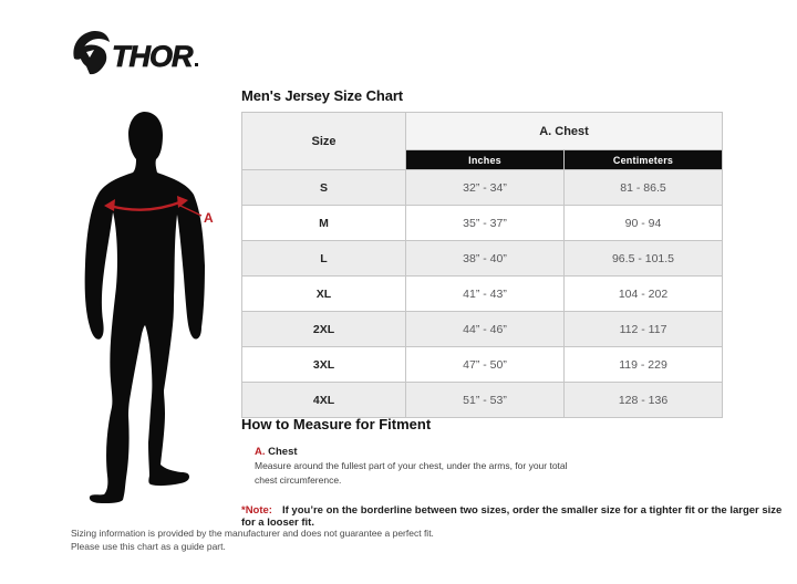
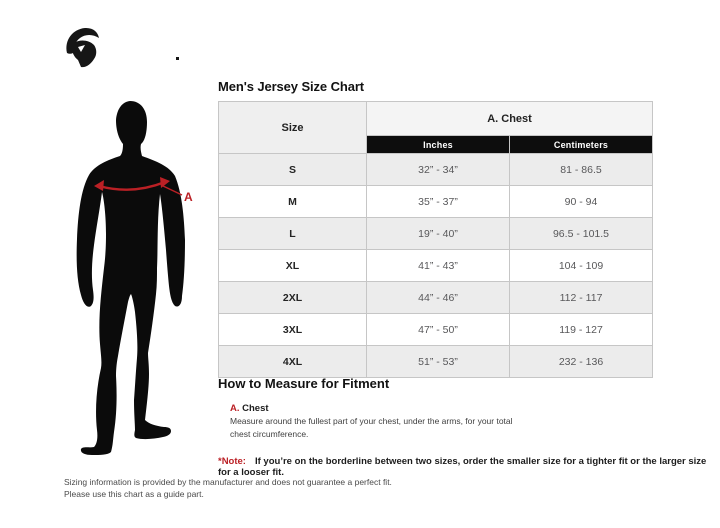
- THOR
  A
  Men's Jersey Size Chart
  Size	A. Chest
  Inches	Centimeters
  S	32” - 34”	81 - 86.5
  M	35” - 37”	90 - 94
- L	38” - 40”	96.5 - 101.5
+ L	19” - 40”	96.5 - 101.5
- XL	41” - 43”	104 - 202
+ XL	41” - 43”	104 - 109
  2XL	44” - 46”	112 - 117
- 3XL	47” - 50”	119 - 229
+ 3XL	47” - 50”	119 - 127
- 4XL	51” - 53”	128 - 136
+ 4XL	51” - 53”	232 - 136
  How to Measure for Fitment
  A. Chest
  Measure around the fullest part of your chest, under the arms, for your total chest circumference.
  *Note: If you’re on the borderline between two sizes, order the smaller size for a tighter fit or the larger size for a looser fit.
  Sizing information is provided by the manufacturer and does not guarantee a perfect fit.
  Please use this chart as a guide part.
